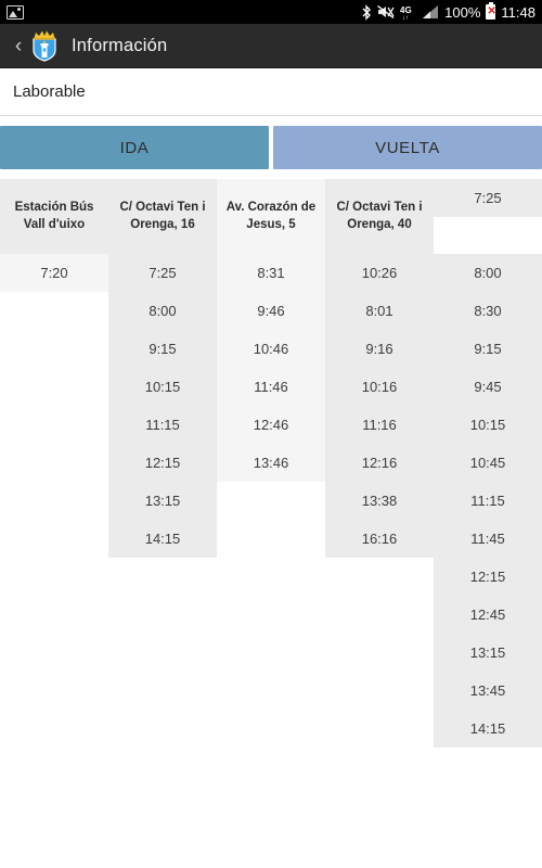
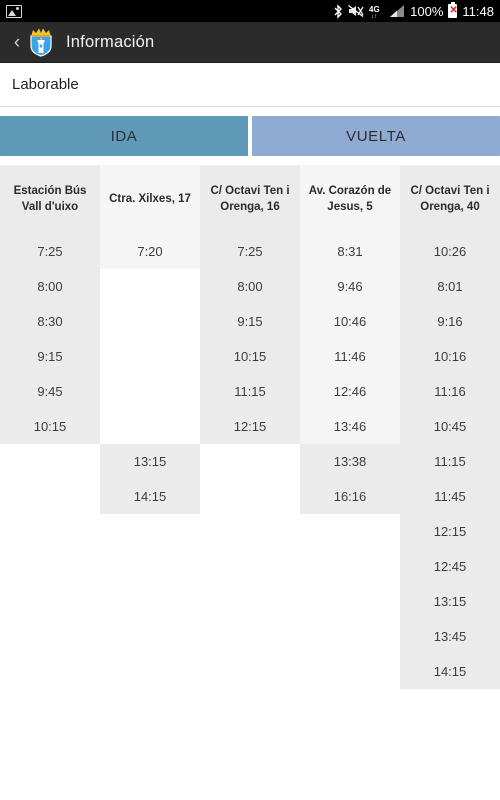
  4G
  100%
  ✕
  11:48
  ‹
  Información
  Laborable
  IDA
  VUELTA
  Estación Bús Vall d'uixo
+ Ctra. Xilxes, 17
  C/ Octavi Ten i Orenga, 16
  Av. Corazón de Jesus, 5
  C/ Octavi Ten i Orenga, 40
  7:25
  7:20
  7:25
  8:31
  10:26
  8:00
  8:00
  9:46
  8:01
  8:30
  9:15
  10:46
  9:16
  9:15
  10:15
  11:46
  10:16
  9:45
  11:15
  12:46
  11:16
  10:15
  12:15
  13:46
- 12:16
  10:45
  13:15
  13:38
  11:15
  14:15
  16:16
  11:45
  12:15
  12:45
  13:15
  13:45
  14:15
